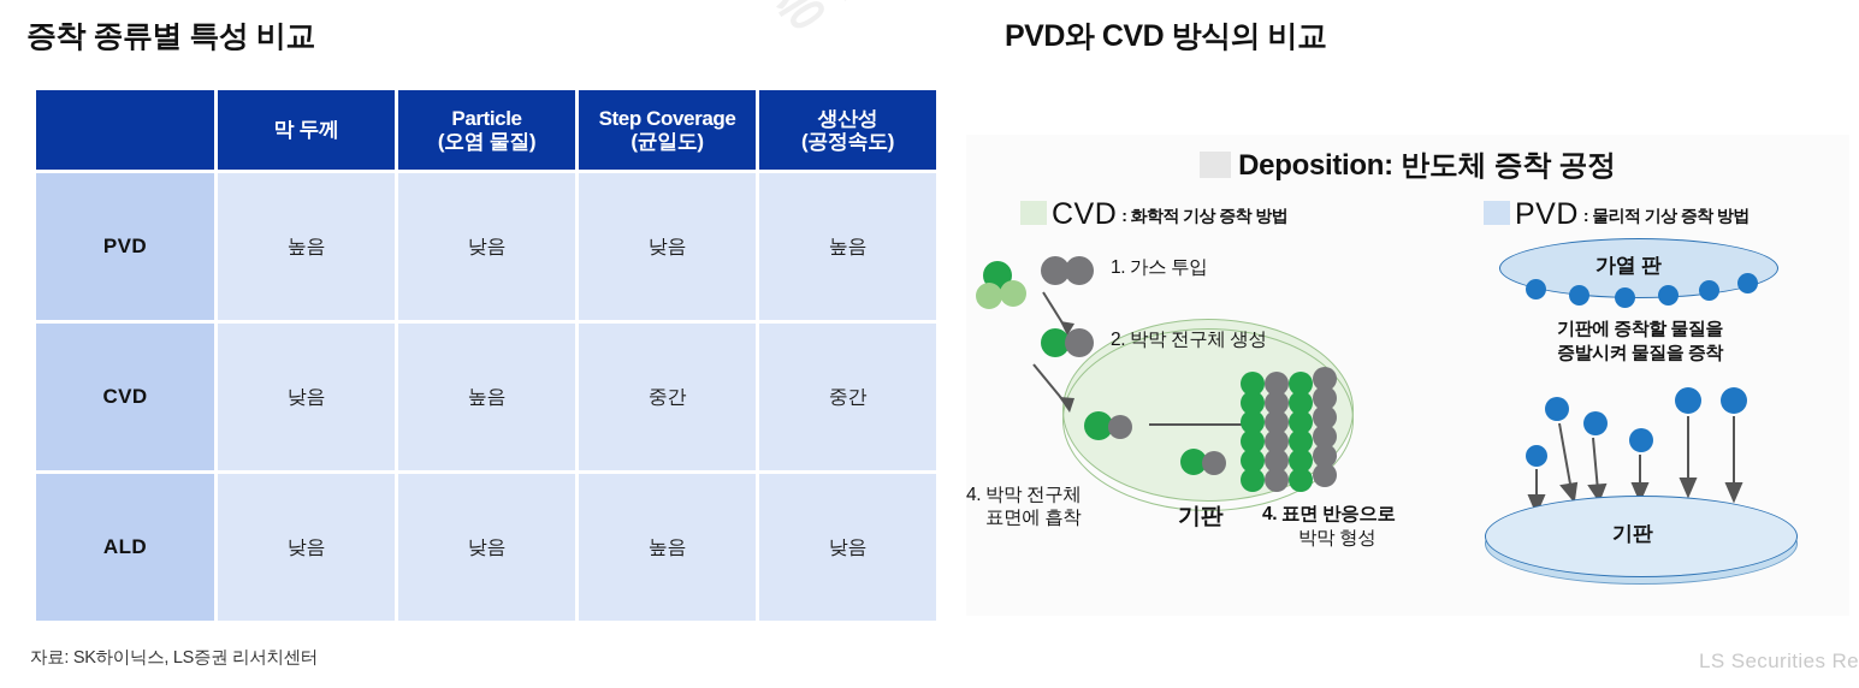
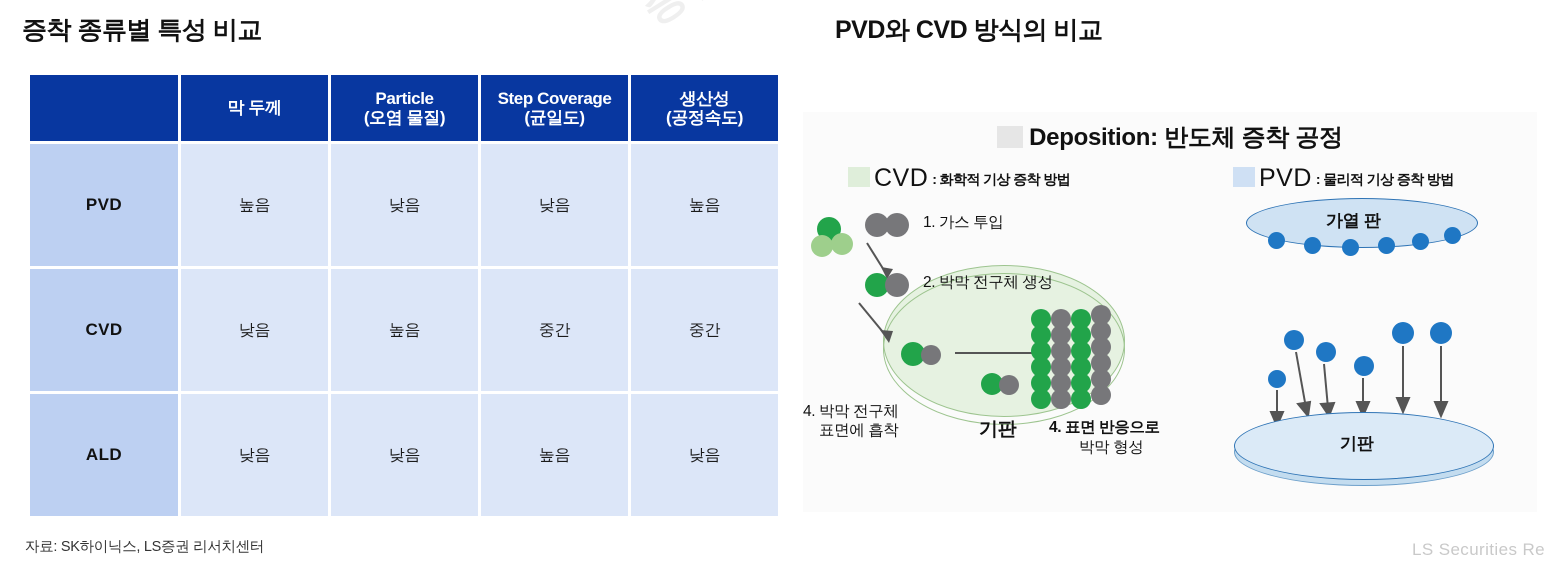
  LS Securities Re
  증착 종류별 특성 비교
  	막 두께	Particle (오염 물질)	Step Coverage (균일도)	생산성 (공정속도)
  PVD	높음	낮음	낮음	높음
  CVD	낮음	높음	중간	중간
  ALD	낮음	낮음	높음	낮음
  자료: SK하이닉스, LS증권 리서치센터
  PVD와 CVD 방식의 비교
  Deposition: 반도체 증착 공정
  CVD : 화학적 기상 증착 방법
  PVD : 물리적 기상 증착 방법
  1. 가스 투입
  2. 박막 전구체 생성
  4. 박막 전구체
  표면에 흡착
  기판
  4. 표면 반응으로
  박막 형성
  가열 판
- 기판에 증착할 물질을
- 증발시켜 물질을 증착
  기판
